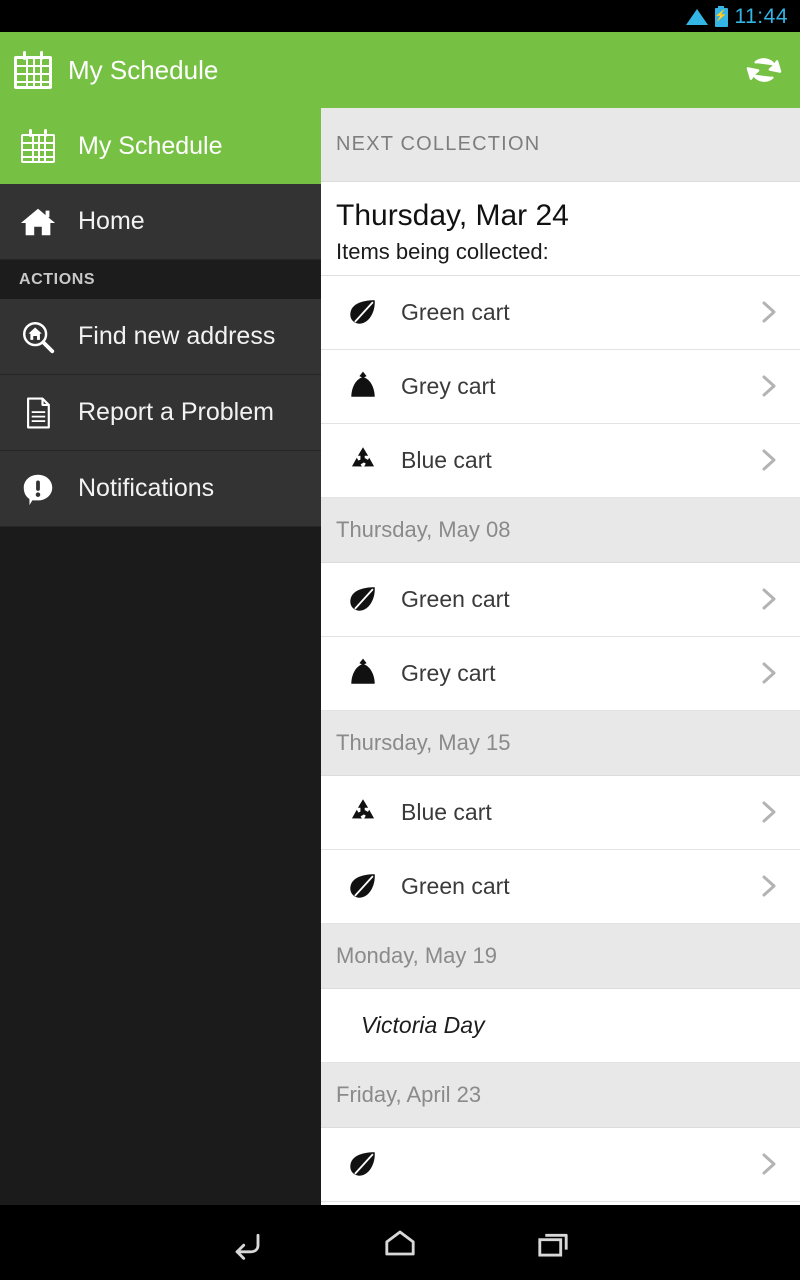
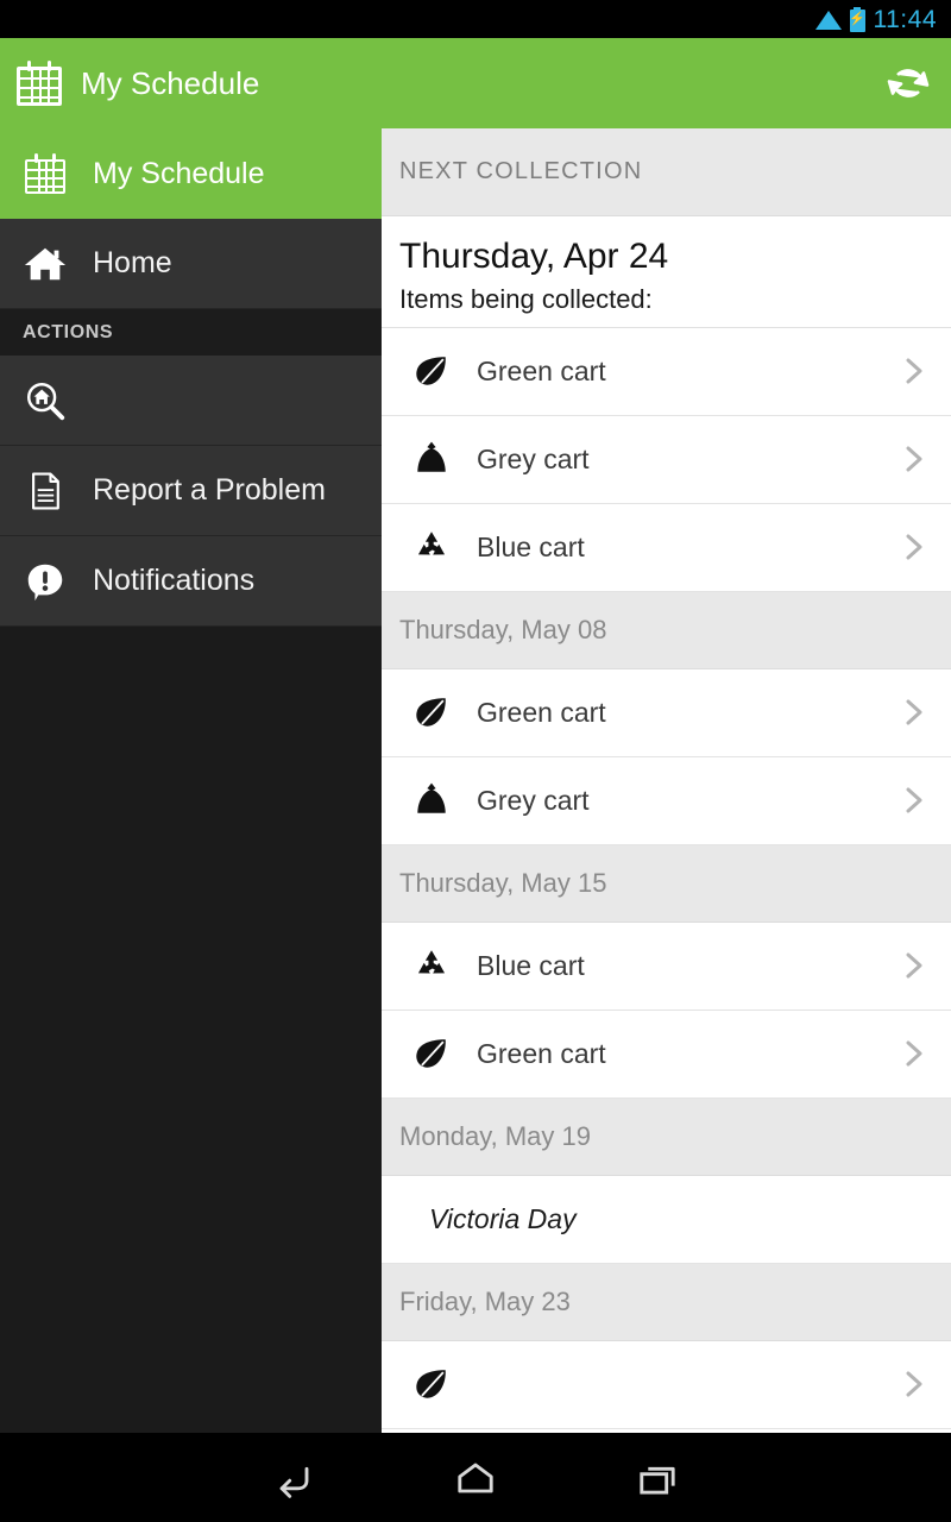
  ⚡
  11:44
  My Schedule
  My Schedule
  Home
  ACTIONS
- Find new address
  Report a Problem
  Notifications
  NEXT COLLECTION
- Thursday, Mar 24
+ Thursday, Apr 24
  Items being collected:
  Green cart
  Grey cart
  Blue cart
  Thursday, May 08
  Green cart
  Grey cart
  Thursday, May 15
  Blue cart
  Green cart
  Monday, May 19
  Victoria Day
- Friday, April 23
+ Friday, May 23
